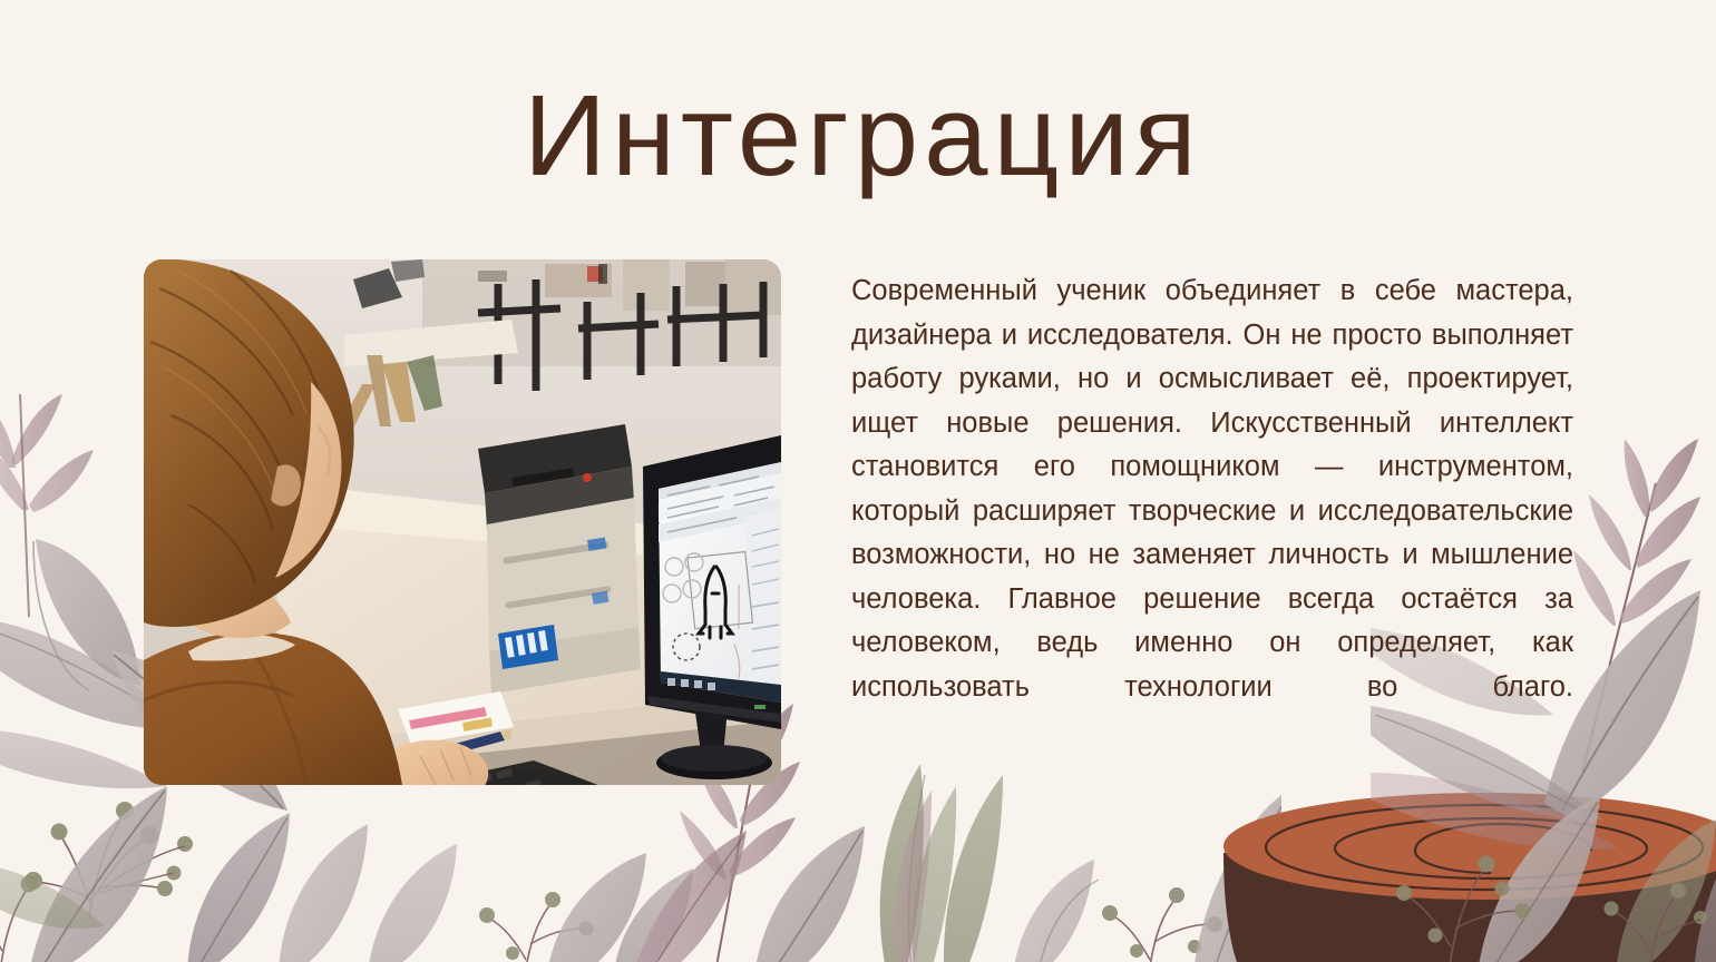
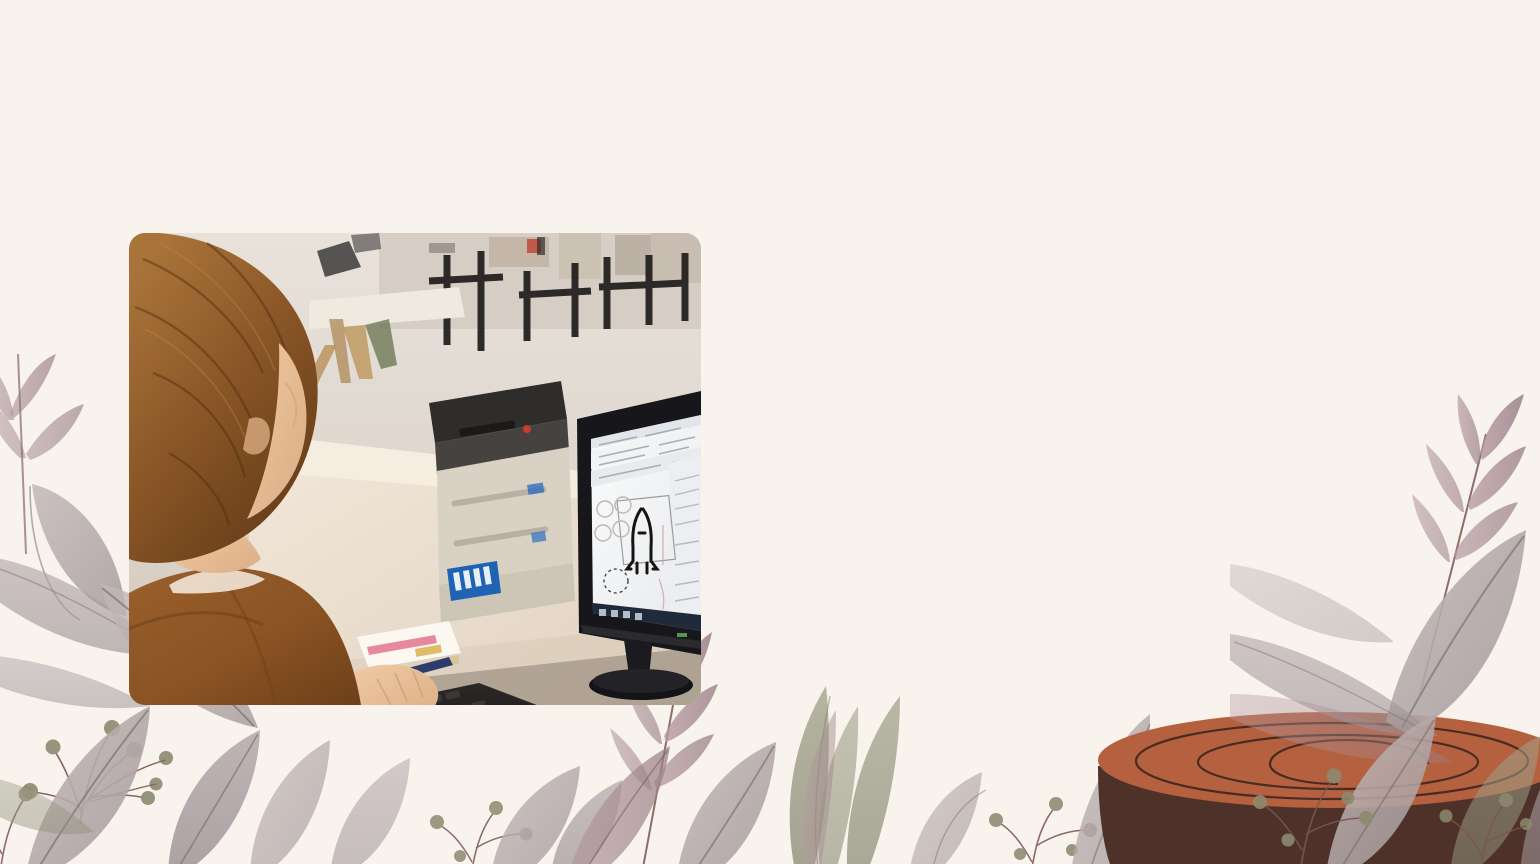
- Интеграция
- Современный ученик объединяет в себе мастера, дизайнера и исследователя. Он не просто выполняет работу руками, но и осмысливает её, проектирует, ищет новые решения. Искусственный интеллект становится его помощником — инструментом, который расширяет творческие и исследовательские возможности, но не заменяет личность и мышление человека. Главное решение всегда остаётся за человеком, ведь именно он определяет, как использовать технологии во благо.
